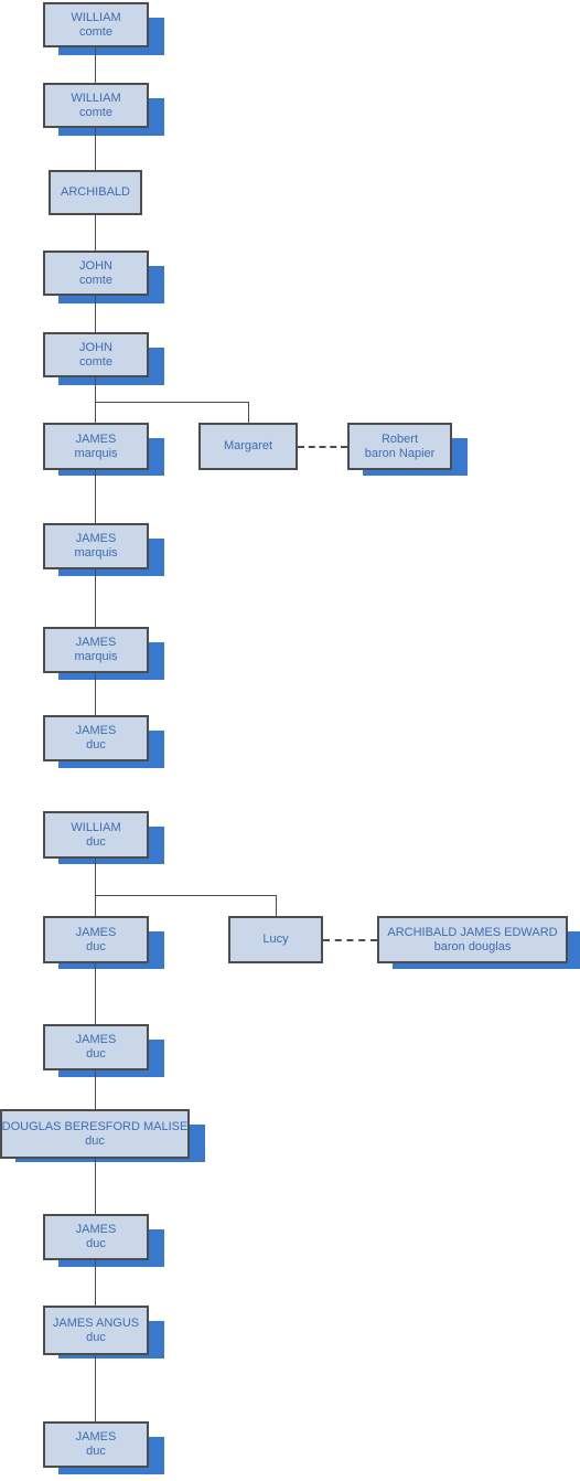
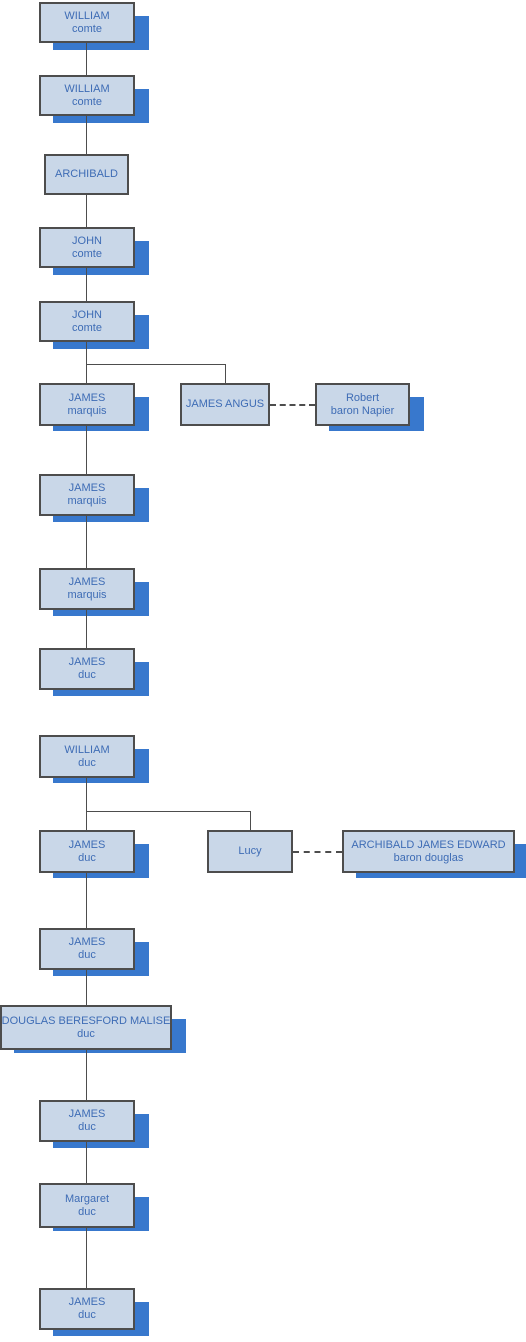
  WILLIAM
  comte
  WILLIAM
  comte
  ARCHIBALD
  JOHN
  comte
  JOHN
  comte
  JAMES
  marquis
- Margaret
+ JAMES ANGUS
  Robert
  baron Napier
  JAMES
  marquis
  JAMES
  marquis
  JAMES
  duc
  WILLIAM
  duc
  JAMES
  duc
  Lucy
  ARCHIBALD JAMES EDWARD
  baron douglas
  JAMES
  duc
  DOUGLAS BERESFORD MALISE
  duc
  JAMES
  duc
- JAMES ANGUS
+ Margaret
  duc
  JAMES
  duc
